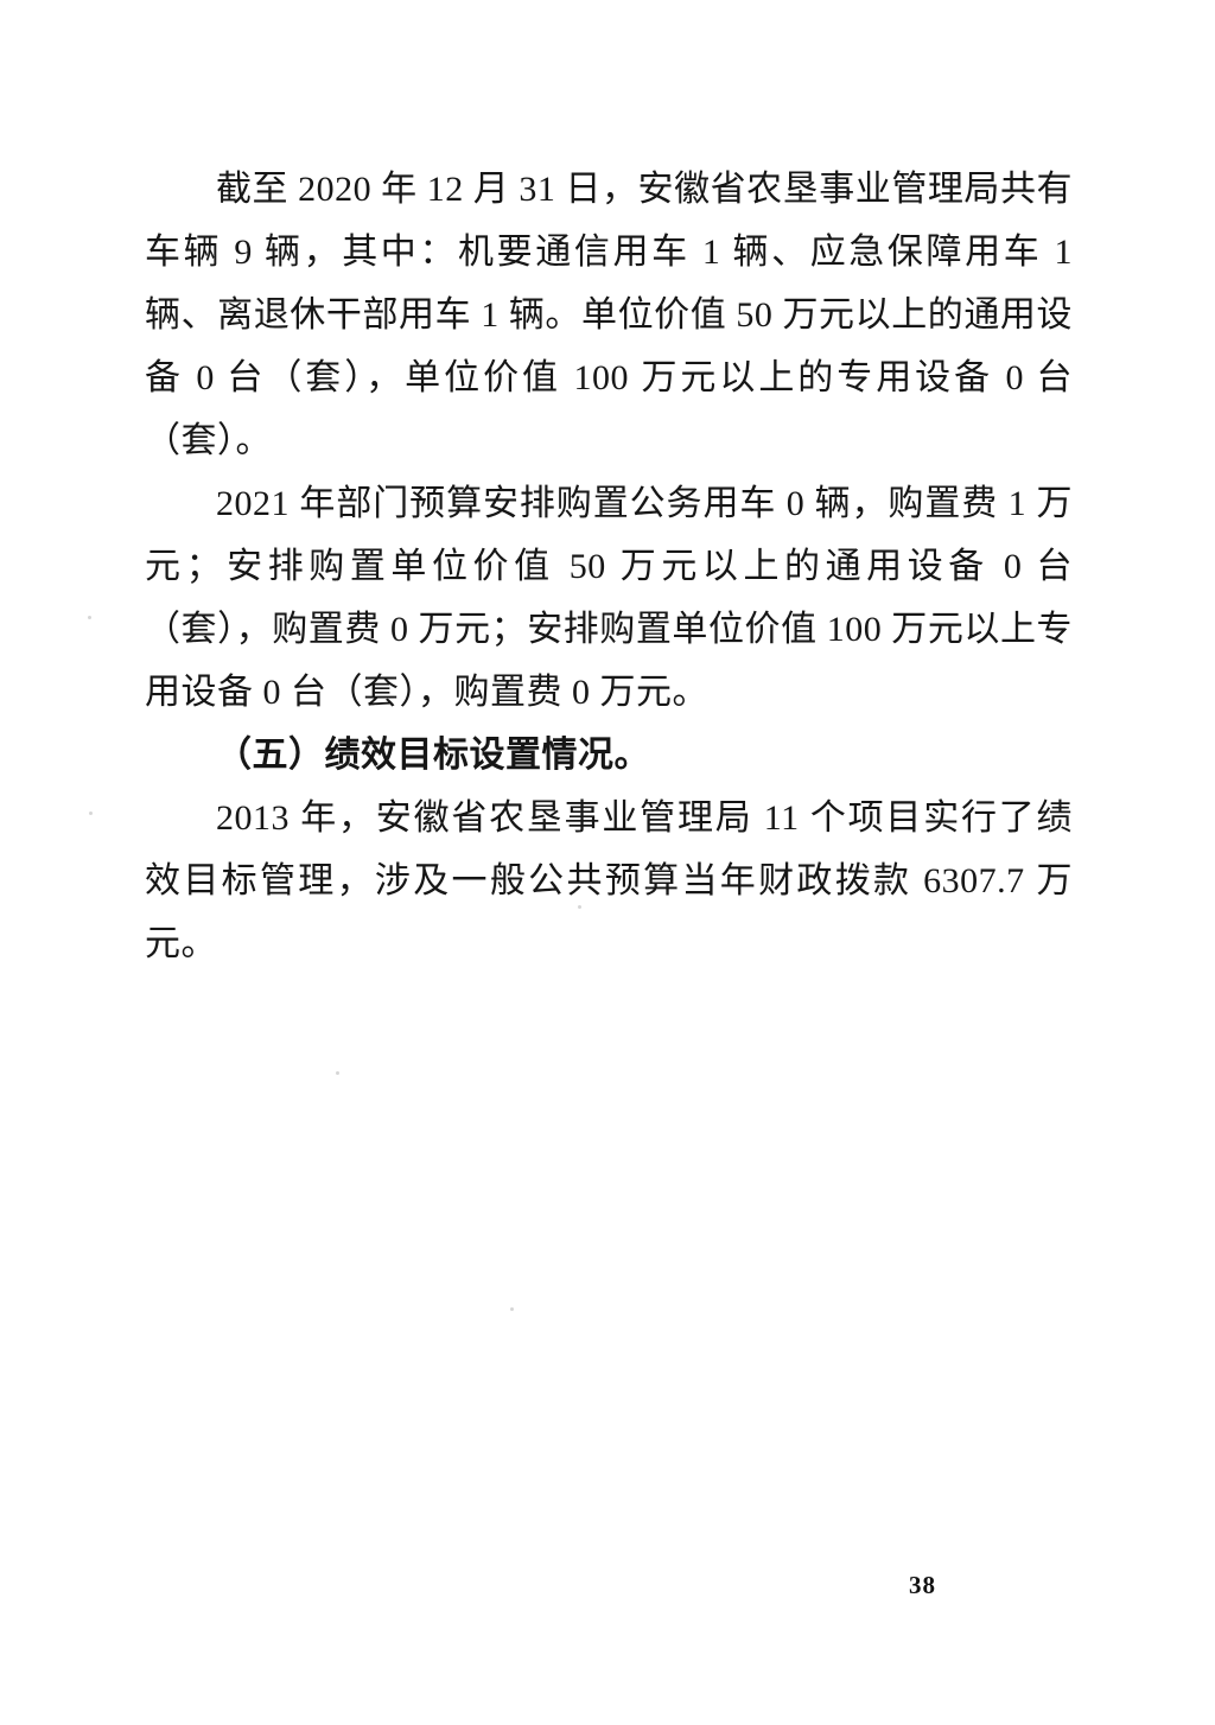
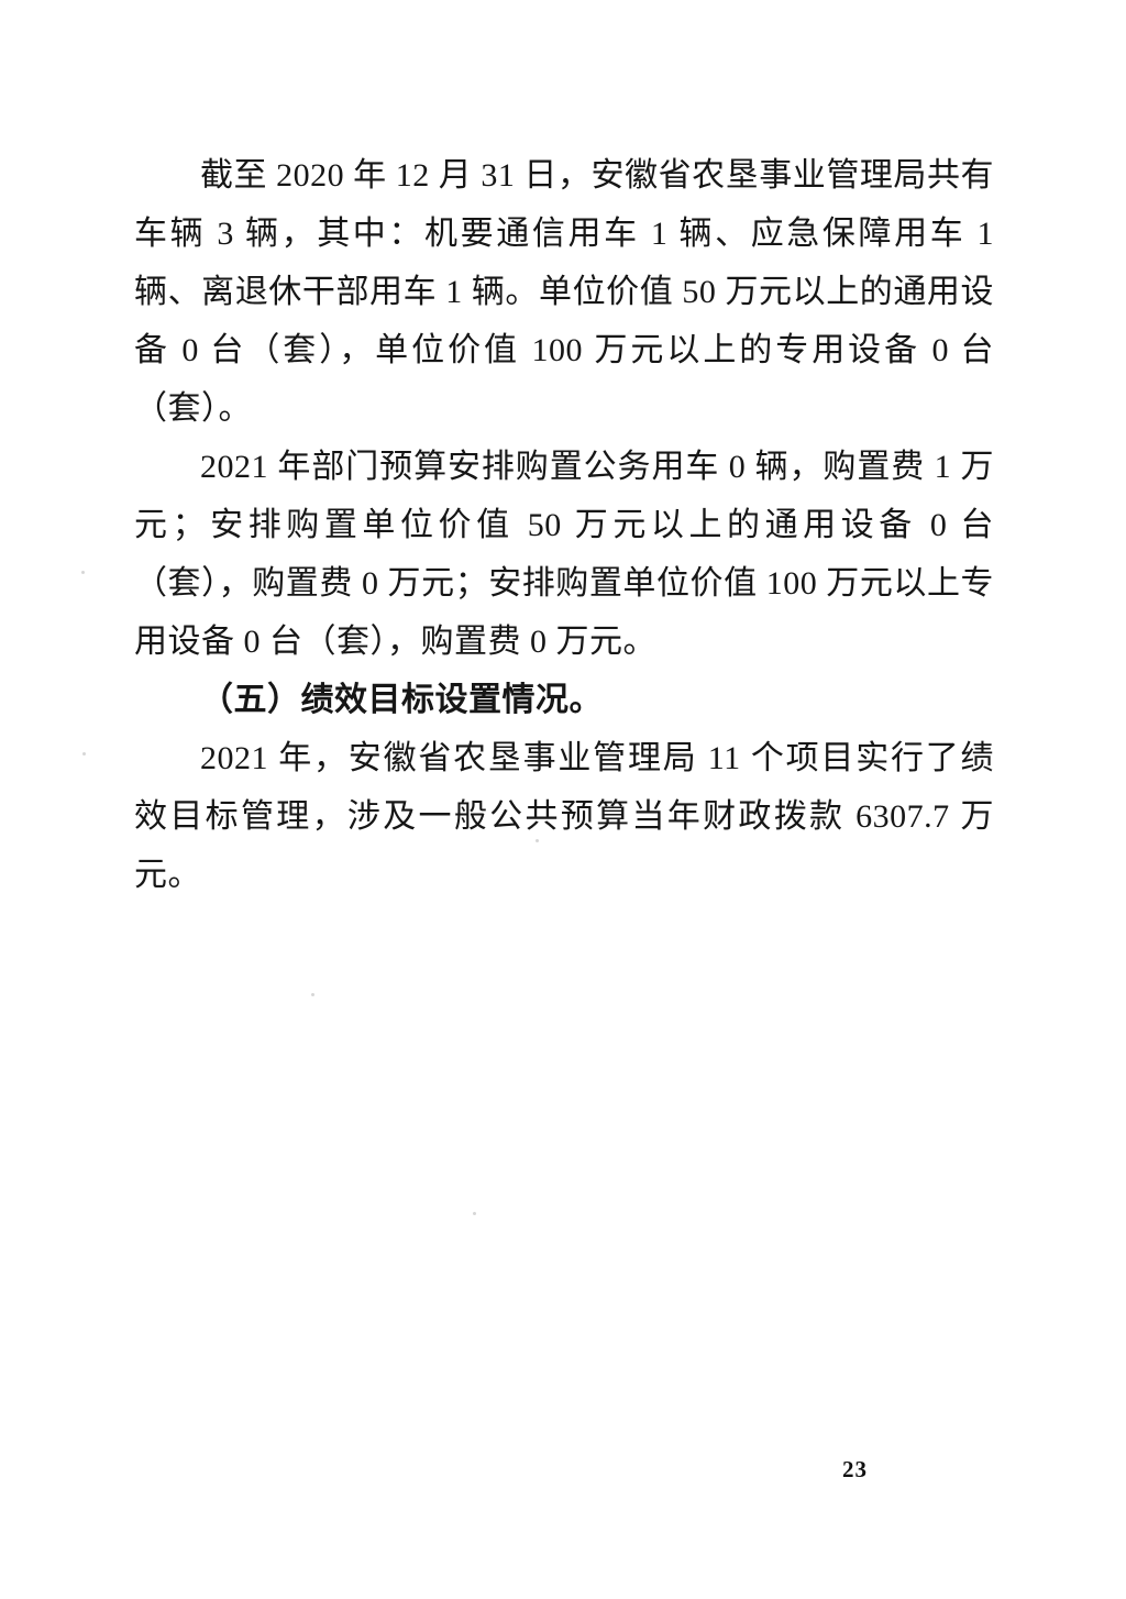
- 截至 2020 年 12 月 31 日，安徽省农垦事业管理局共有车辆 9 辆，其中：机要通信用车 1 辆、应急保障用车 1 辆、离退休干部用车 1 辆。单位价值 50 万元以上的通用设备 0 台（套），单位价值 100 万元以上的专用设备 0 台（套）。
+ 截至 2020 年 12 月 31 日，安徽省农垦事业管理局共有车辆 3 辆，其中：机要通信用车 1 辆、应急保障用车 1 辆、离退休干部用车 1 辆。单位价值 50 万元以上的通用设备 0 台（套），单位价值 100 万元以上的专用设备 0 台（套）。
  2021 年部门预算安排购置公务用车 0 辆，购置费 1 万元；安排购置单位价值 50 万元以上的通用设备 0 台（套），购置费 0 万元；安排购置单位价值 100 万元以上专用设备 0 台（套），购置费 0 万元。
  （五）绩效目标设置情况。
- 2013 年，安徽省农垦事业管理局 11 个项目实行了绩效目标管理，涉及一般公共预算当年财政拨款 6307.7 万元。
+ 2021 年，安徽省农垦事业管理局 11 个项目实行了绩效目标管理，涉及一般公共预算当年财政拨款 6307.7 万元。
- 38
+ 23
